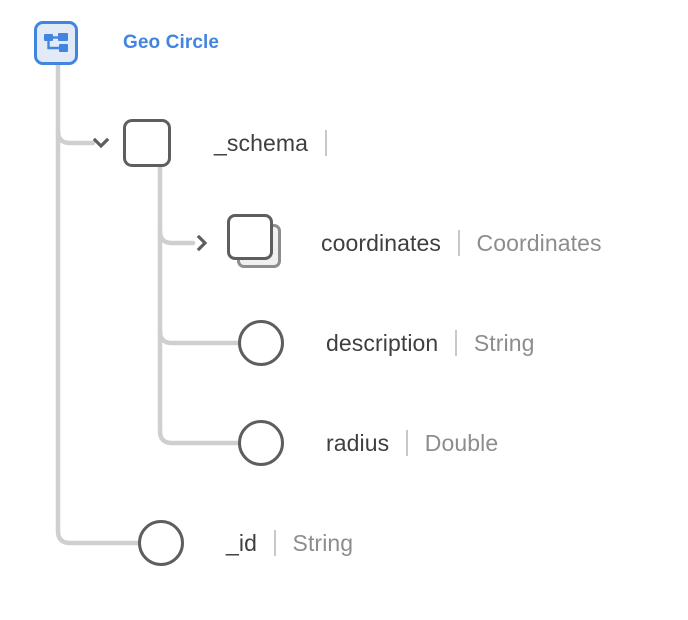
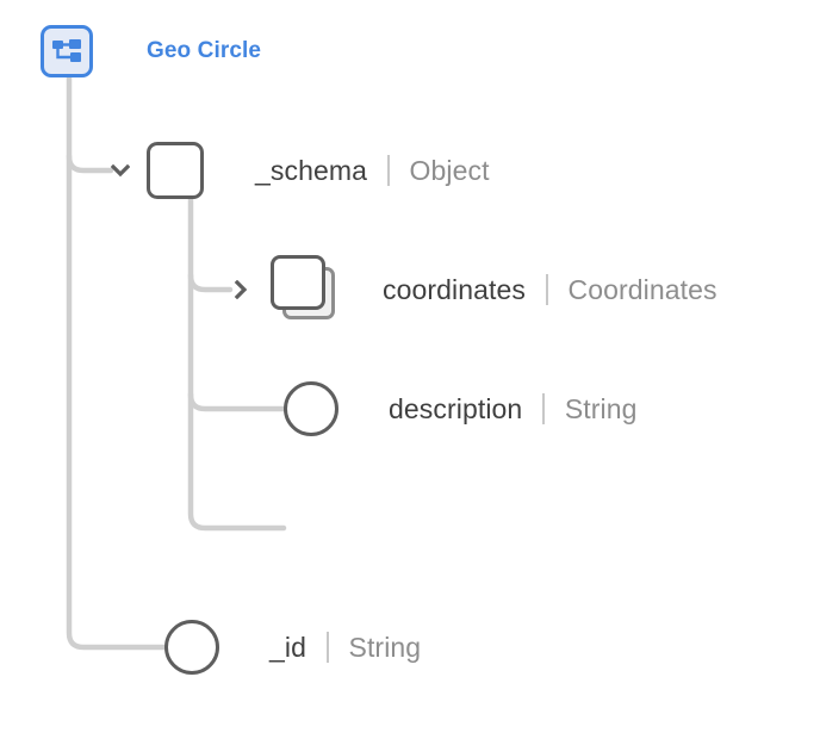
  Geo Circle
  _schema
+ Object
  coordinates
  Coordinates
  description
  String
- radius
- Double
  _id
  String
